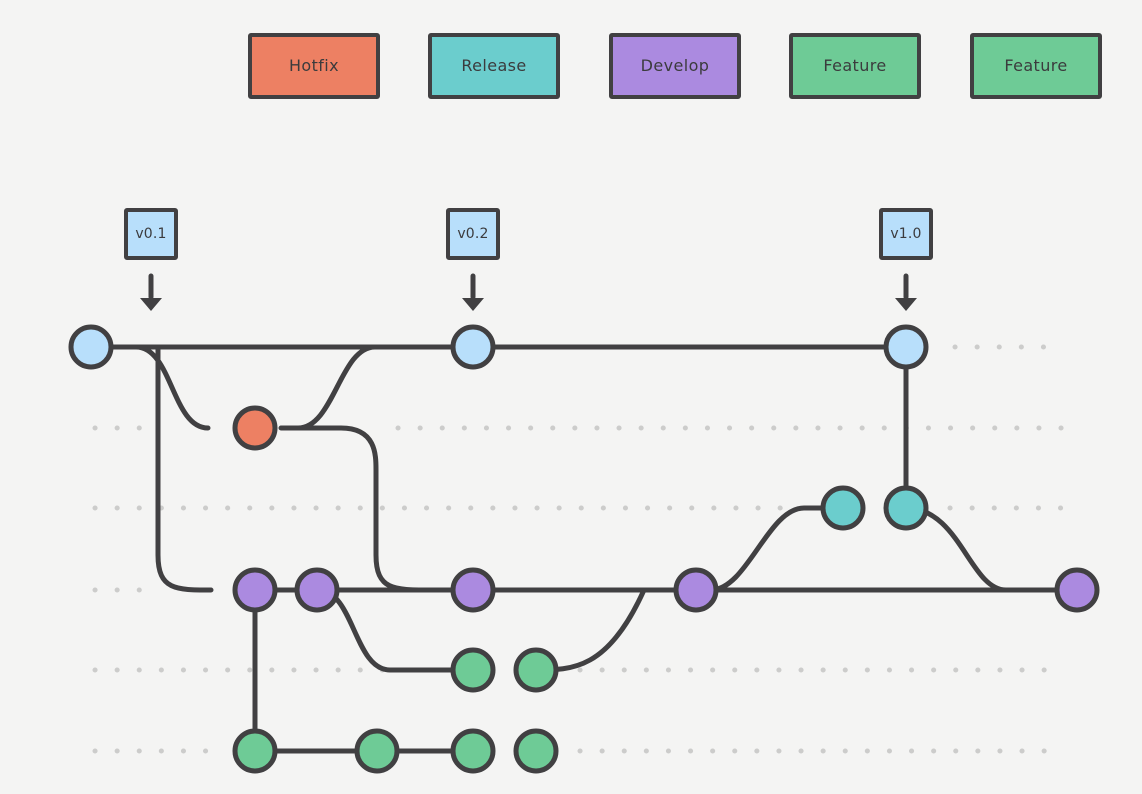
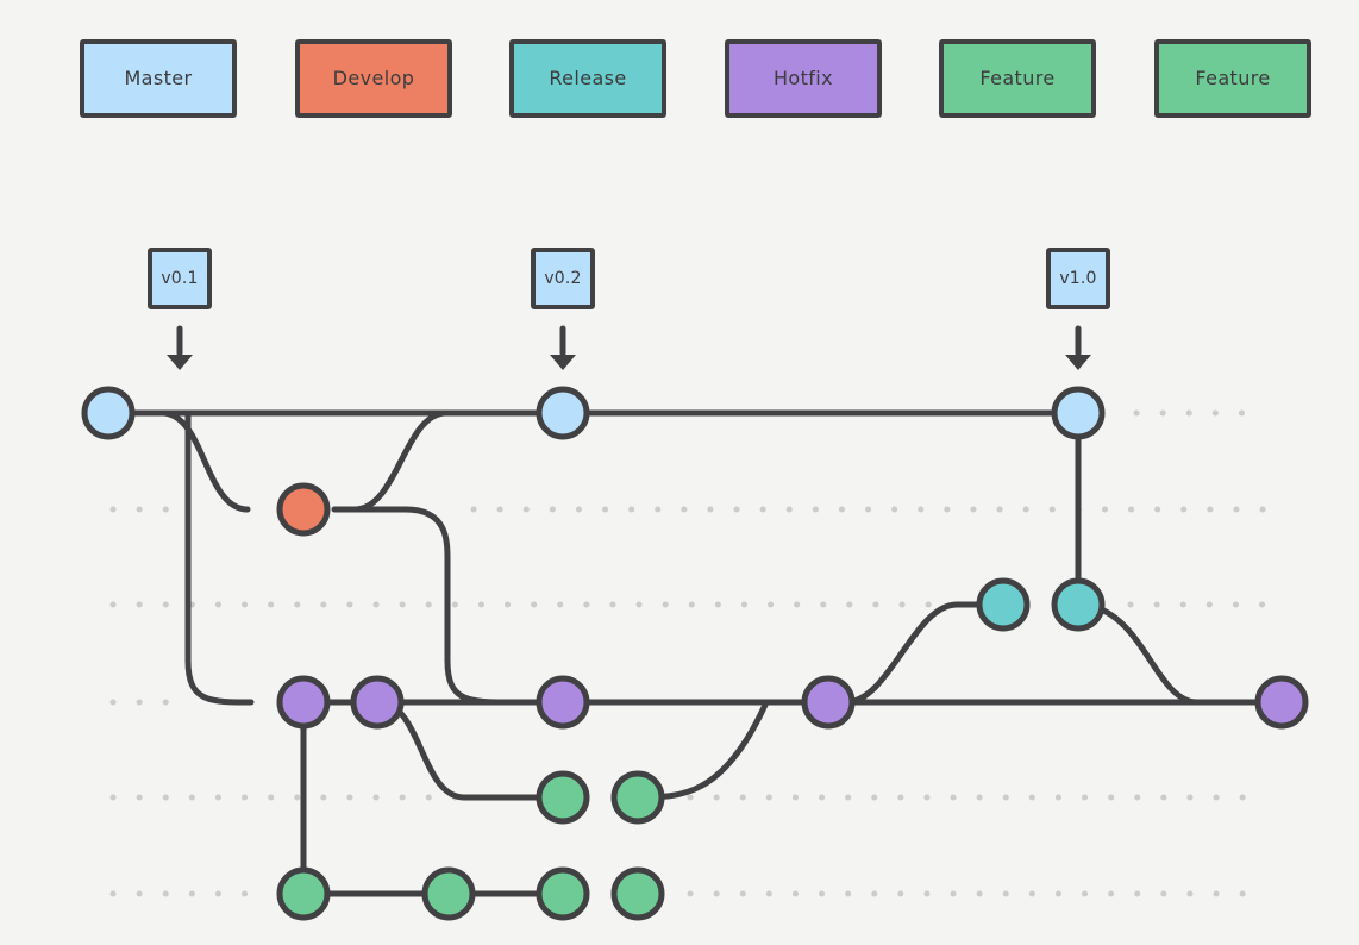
+ Master
- Hotfix
+ Develop
  Release
- Develop
+ Hotfix
  Feature
  Feature
  v0.1
  v0.2
  v1.0
